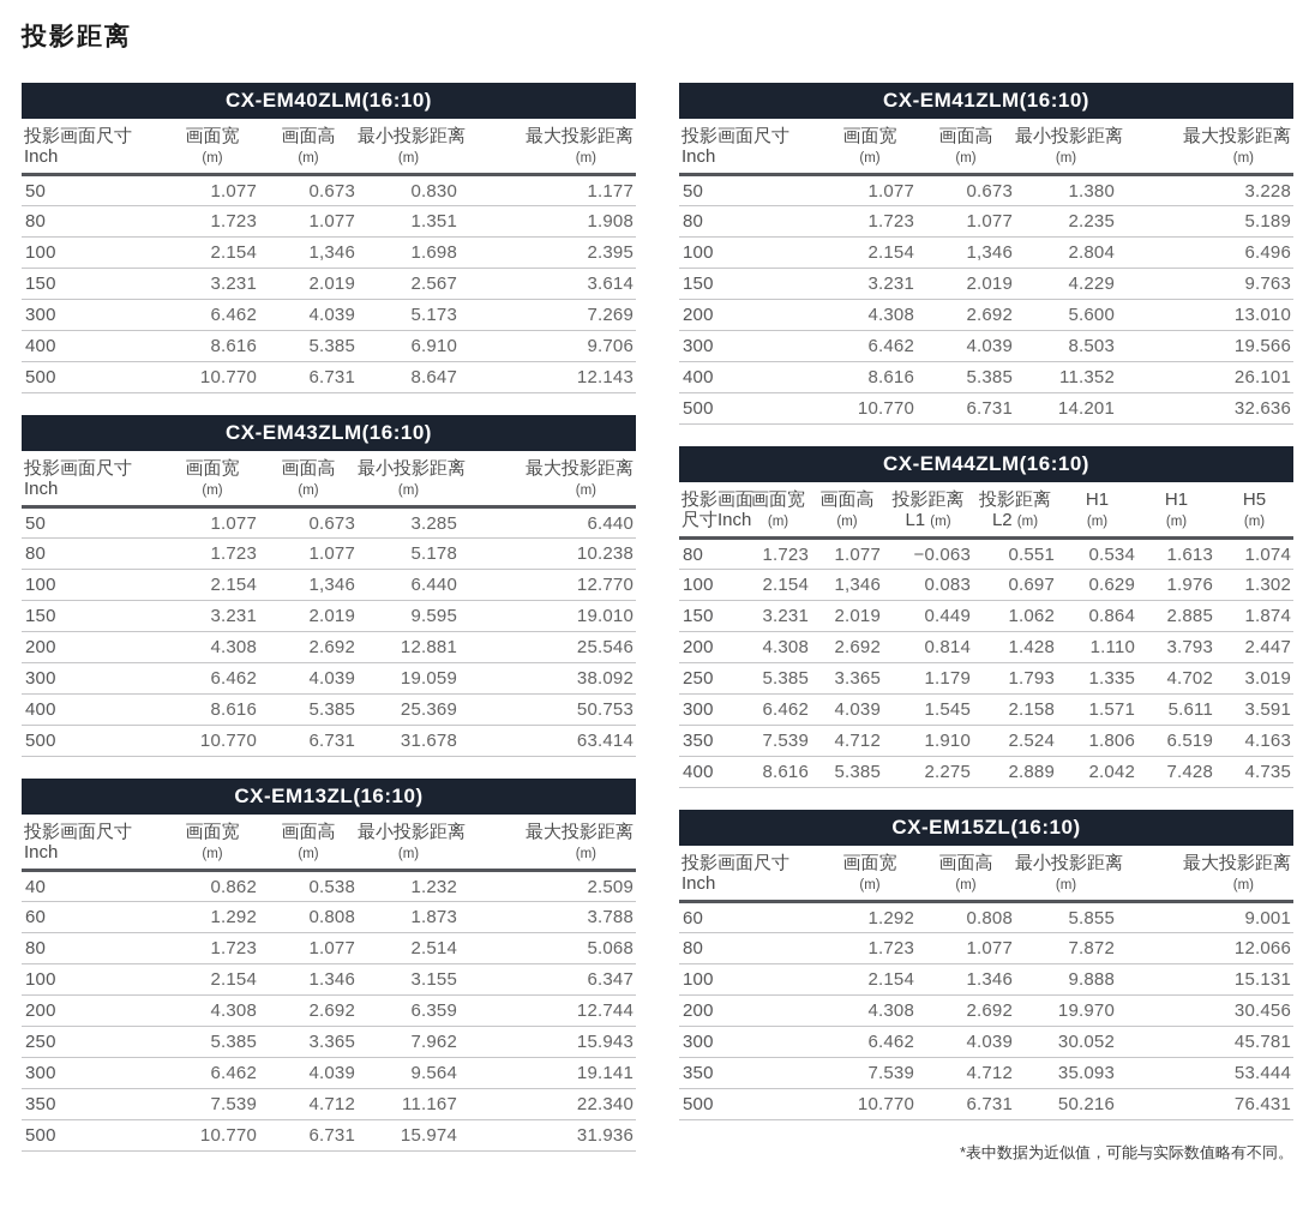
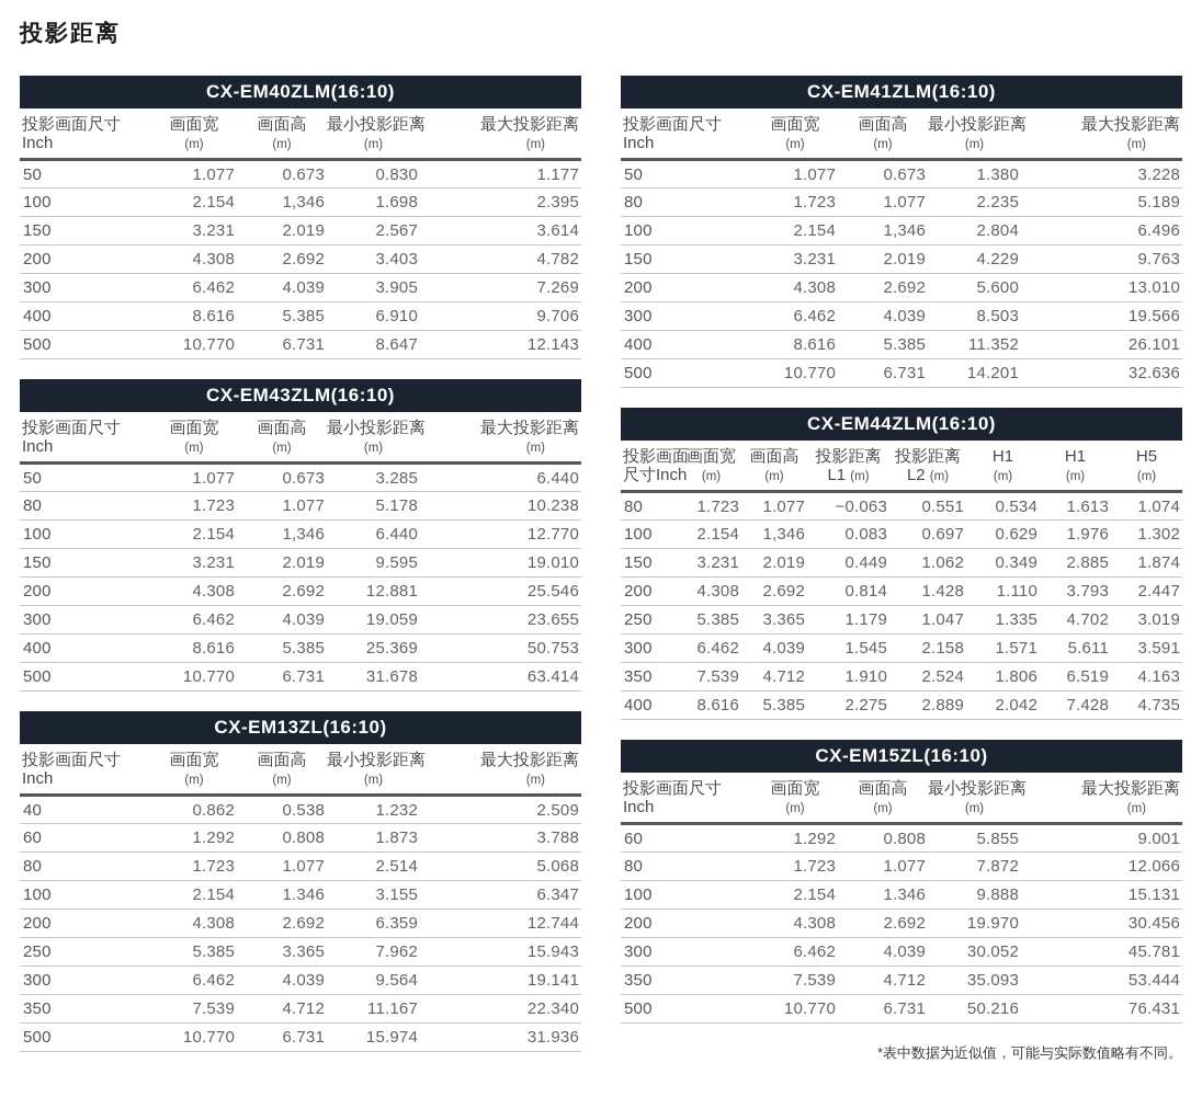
  投影距离
  CX-EM40ZLM(16:10)
  投影画面尺寸Inch	画面宽(m)	画面高(m)	最小投影距离(m)	最大投影距离(m)
  50	1.077	0.673	0.830	1.177
- 80	1.723	1.077	1.351	1.908
  100	2.154	1,346	1.698	2.395
  150	3.231	2.019	2.567	3.614
+ 200	4.308	2.692	3.403	4.782
- 300	6.462	4.039	5.173	7.269
+ 300	6.462	4.039	3.905	7.269
  400	8.616	5.385	6.910	9.706
  500	10.770	6.731	8.647	12.143
  CX-EM43ZLM(16:10)
  投影画面尺寸Inch	画面宽(m)	画面高(m)	最小投影距离(m)	最大投影距离(m)
  50	1.077	0.673	3.285	6.440
  80	1.723	1.077	5.178	10.238
  100	2.154	1,346	6.440	12.770
  150	3.231	2.019	9.595	19.010
  200	4.308	2.692	12.881	25.546
- 300	6.462	4.039	19.059	38.092
+ 300	6.462	4.039	19.059	23.655
  400	8.616	5.385	25.369	50.753
  500	10.770	6.731	31.678	63.414
  CX-EM13ZL(16:10)
  投影画面尺寸Inch	画面宽(m)	画面高(m)	最小投影距离(m)	最大投影距离(m)
  40	0.862	0.538	1.232	2.509
  60	1.292	0.808	1.873	3.788
  80	1.723	1.077	2.514	5.068
  100	2.154	1.346	3.155	6.347
  200	4.308	2.692	6.359	12.744
  250	5.385	3.365	7.962	15.943
  300	6.462	4.039	9.564	19.141
  350	7.539	4.712	11.167	22.340
  500	10.770	6.731	15.974	31.936
  CX-EM41ZLM(16:10)
  投影画面尺寸Inch	画面宽(m)	画面高(m)	最小投影距离(m)	最大投影距离(m)
  50	1.077	0.673	1.380	3.228
  80	1.723	1.077	2.235	5.189
  100	2.154	1,346	2.804	6.496
  150	3.231	2.019	4.229	9.763
  200	4.308	2.692	5.600	13.010
  300	6.462	4.039	8.503	19.566
  400	8.616	5.385	11.352	26.101
  500	10.770	6.731	14.201	32.636
  CX-EM44ZLM(16:10)
  投影画面尺寸Inch	画面宽(m)	画面高(m)	投影距离L1 (m)	投影距离L2 (m)	H1(m)	H1(m)	H5(m)
  80	1.723	1.077	−0.063	0.551	0.534	1.613	1.074
  100	2.154	1,346	0.083	0.697	0.629	1.976	1.302
- 150	3.231	2.019	0.449	1.062	0.864	2.885	1.874
+ 150	3.231	2.019	0.449	1.062	0.349	2.885	1.874
  200	4.308	2.692	0.814	1.428	1.110	3.793	2.447
- 250	5.385	3.365	1.179	1.793	1.335	4.702	3.019
+ 250	5.385	3.365	1.179	1.047	1.335	4.702	3.019
  300	6.462	4.039	1.545	2.158	1.571	5.611	3.591
  350	7.539	4.712	1.910	2.524	1.806	6.519	4.163
  400	8.616	5.385	2.275	2.889	2.042	7.428	4.735
  CX-EM15ZL(16:10)
  投影画面尺寸Inch	画面宽(m)	画面高(m)	最小投影距离(m)	最大投影距离(m)
  60	1.292	0.808	5.855	9.001
  80	1.723	1.077	7.872	12.066
  100	2.154	1.346	9.888	15.131
  200	4.308	2.692	19.970	30.456
  300	6.462	4.039	30.052	45.781
  350	7.539	4.712	35.093	53.444
  500	10.770	6.731	50.216	76.431
  *表中数据为近似值，可能与实际数值略有不同。
